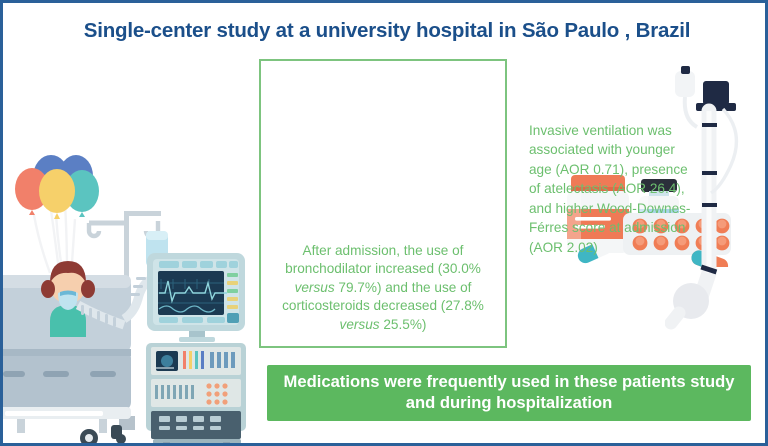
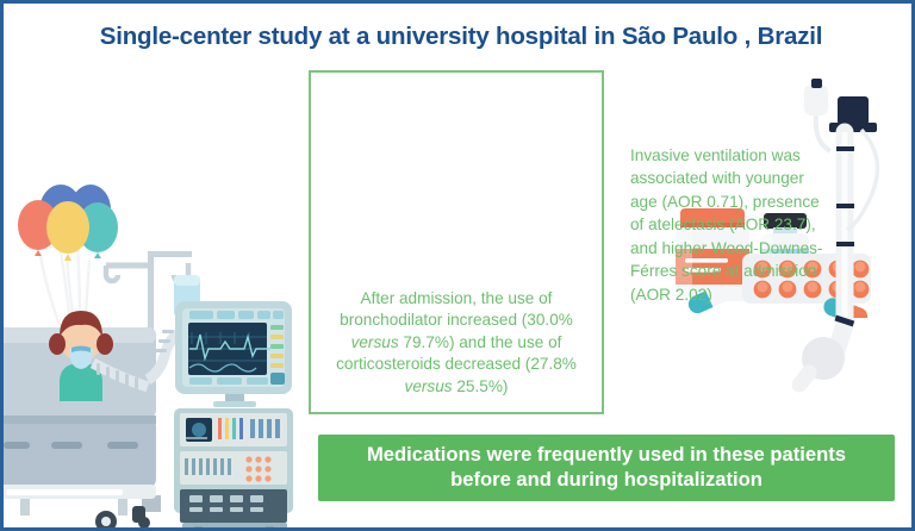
  Single-center study at a university hospital in São Paulo , Brazil
  After admission, the use of bronchodilator increased (30.0% versus 79.7%) and the use of corticosteroids decreased (27.8% versus 25.5%)
- Invasive ventilation was associated with younger age (AOR 0.71), presence of atelectasis (AOR 26.4), and higher Wood-Downes-Férres score at admission (AOR 2.02)
+ Invasive ventilation was associated with younger age (AOR 0.71), presence of atelectasis (AOR 23.7), and higher Wood-Downes-Férres score at admission (AOR 2.02)
- Medications were frequently used in these patients study and during hospitalization
+ Medications were frequently used in these patients before and during hospitalization
